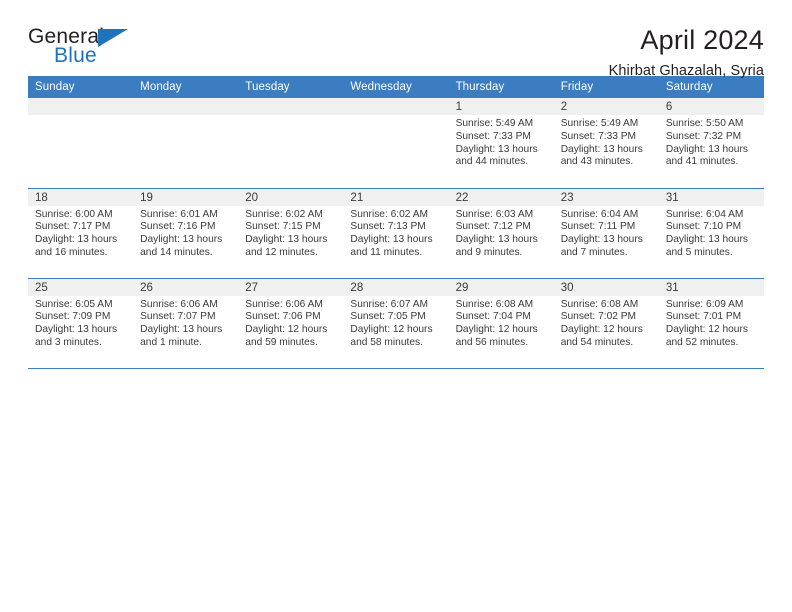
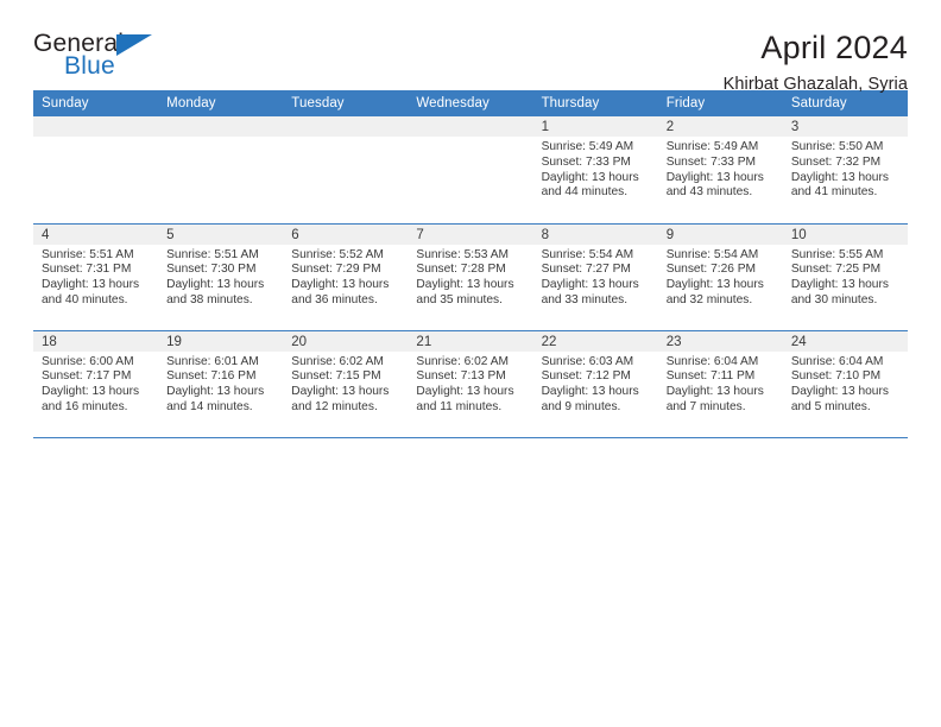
  General
  Blue
  April 2024
  Khirbat Ghazalah, Syria
  Sunday	Monday	Tuesday	Wednesday	Thursday	Friday	Saturday
- 				1Sunrise: 5:49 AMSunset: 7:33 PMDaylight: 13 hoursand 44 minutes.	2Sunrise: 5:49 AMSunset: 7:33 PMDaylight: 13 hoursand 43 minutes.	6Sunrise: 5:50 AMSunset: 7:32 PMDaylight: 13 hoursand 41 minutes.
+ 				1Sunrise: 5:49 AMSunset: 7:33 PMDaylight: 13 hoursand 44 minutes.	2Sunrise: 5:49 AMSunset: 7:33 PMDaylight: 13 hoursand 43 minutes.	3Sunrise: 5:50 AMSunset: 7:32 PMDaylight: 13 hoursand 41 minutes.
+ 4Sunrise: 5:51 AMSunset: 7:31 PMDaylight: 13 hoursand 40 minutes.	5Sunrise: 5:51 AMSunset: 7:30 PMDaylight: 13 hoursand 38 minutes.	6Sunrise: 5:52 AMSunset: 7:29 PMDaylight: 13 hoursand 36 minutes.	7Sunrise: 5:53 AMSunset: 7:28 PMDaylight: 13 hoursand 35 minutes.	8Sunrise: 5:54 AMSunset: 7:27 PMDaylight: 13 hoursand 33 minutes.	9Sunrise: 5:54 AMSunset: 7:26 PMDaylight: 13 hoursand 32 minutes.	10Sunrise: 5:55 AMSunset: 7:25 PMDaylight: 13 hoursand 30 minutes.
- 18Sunrise: 6:00 AMSunset: 7:17 PMDaylight: 13 hoursand 16 minutes.	19Sunrise: 6:01 AMSunset: 7:16 PMDaylight: 13 hoursand 14 minutes.	20Sunrise: 6:02 AMSunset: 7:15 PMDaylight: 13 hoursand 12 minutes.	21Sunrise: 6:02 AMSunset: 7:13 PMDaylight: 13 hoursand 11 minutes.	22Sunrise: 6:03 AMSunset: 7:12 PMDaylight: 13 hoursand 9 minutes.	23Sunrise: 6:04 AMSunset: 7:11 PMDaylight: 13 hoursand 7 minutes.	31Sunrise: 6:04 AMSunset: 7:10 PMDaylight: 13 hoursand 5 minutes.
+ 18Sunrise: 6:00 AMSunset: 7:17 PMDaylight: 13 hoursand 16 minutes.	19Sunrise: 6:01 AMSunset: 7:16 PMDaylight: 13 hoursand 14 minutes.	20Sunrise: 6:02 AMSunset: 7:15 PMDaylight: 13 hoursand 12 minutes.	21Sunrise: 6:02 AMSunset: 7:13 PMDaylight: 13 hoursand 11 minutes.	22Sunrise: 6:03 AMSunset: 7:12 PMDaylight: 13 hoursand 9 minutes.	23Sunrise: 6:04 AMSunset: 7:11 PMDaylight: 13 hoursand 7 minutes.	24Sunrise: 6:04 AMSunset: 7:10 PMDaylight: 13 hoursand 5 minutes.
- 25Sunrise: 6:05 AMSunset: 7:09 PMDaylight: 13 hoursand 3 minutes.	26Sunrise: 6:06 AMSunset: 7:07 PMDaylight: 13 hoursand 1 minute.	27Sunrise: 6:06 AMSunset: 7:06 PMDaylight: 12 hoursand 59 minutes.	28Sunrise: 6:07 AMSunset: 7:05 PMDaylight: 12 hoursand 58 minutes.	29Sunrise: 6:08 AMSunset: 7:04 PMDaylight: 12 hoursand 56 minutes.	30Sunrise: 6:08 AMSunset: 7:02 PMDaylight: 12 hoursand 54 minutes.	31Sunrise: 6:09 AMSunset: 7:01 PMDaylight: 12 hoursand 52 minutes.
